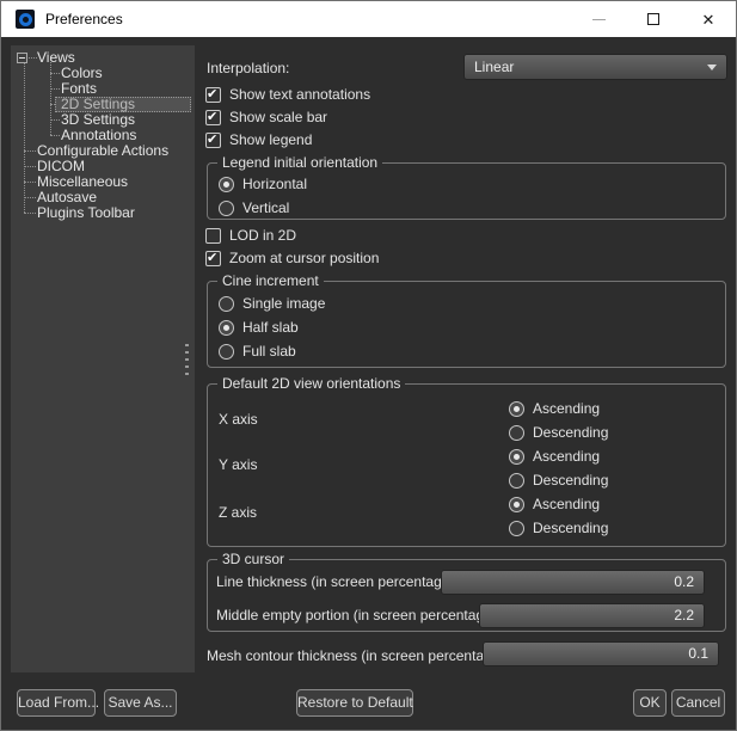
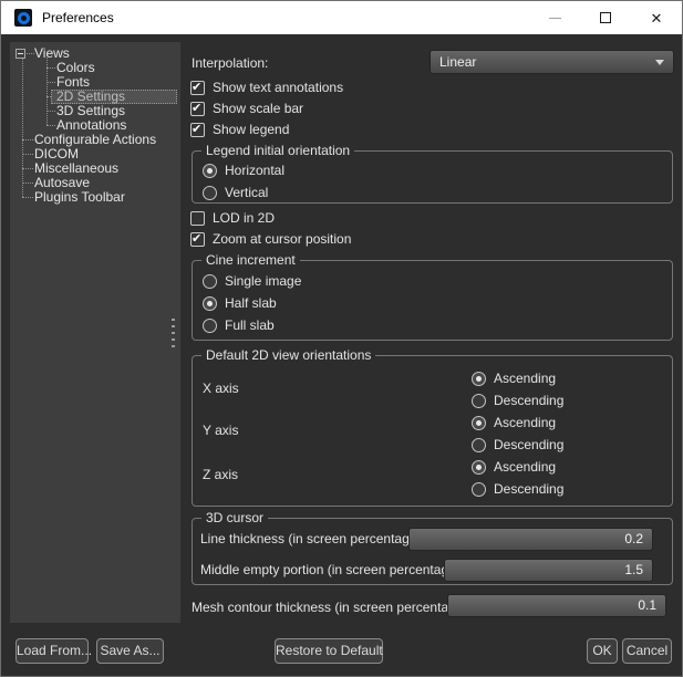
  Preferences
  ✕
  Views
  Colors
  Fonts
  2D Settings
  3D Settings
  Annotations
  Configurable Actions
  DICOM
  Miscellaneous
  Autosave
  Plugins Toolbar
  Interpolation:
  Linear
  ✔
  Show text annotations
  ✔
  Show scale bar
  ✔
  Show legend
  Legend initial orientation
  Horizontal
  Vertical
  LOD in 2D
  ✔
  Zoom at cursor position
  Cine increment
  Single image
  Half slab
  Full slab
  Default 2D view orientations
  X axis
  Y axis
  Z axis
  Ascending
  Descending
  Ascending
  Descending
  Ascending
  Descending
  3D cursor
  Line thickness (in screen percentag
  0.2
  Middle empty portion (in screen percenta
- 2.2
+ 1.5
  Mesh contour thickness (in screen percenta
  0.1
  Load From...
  Save As...
  Restore to Default
  OK
  Cancel
